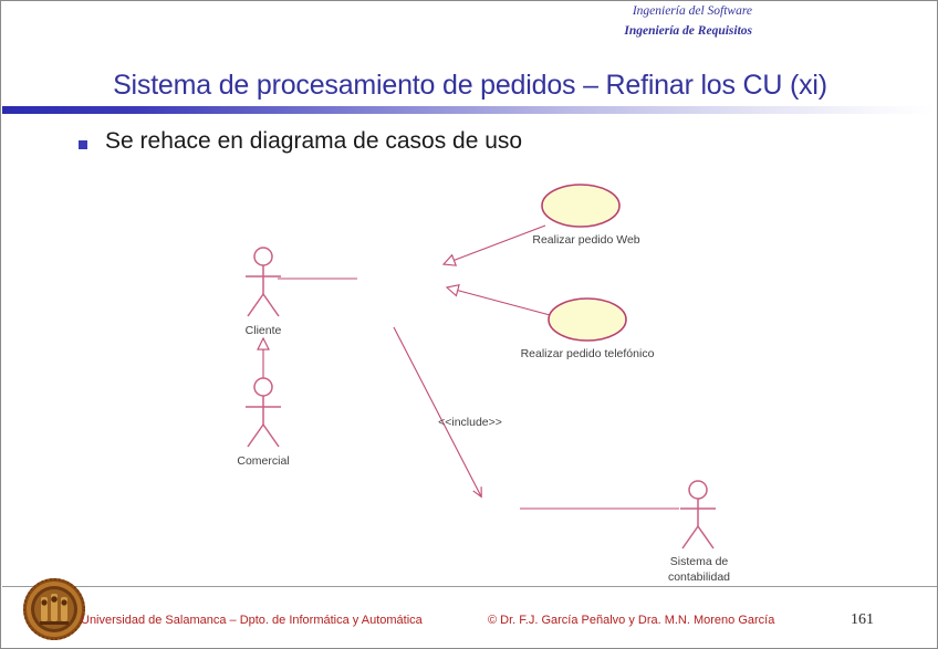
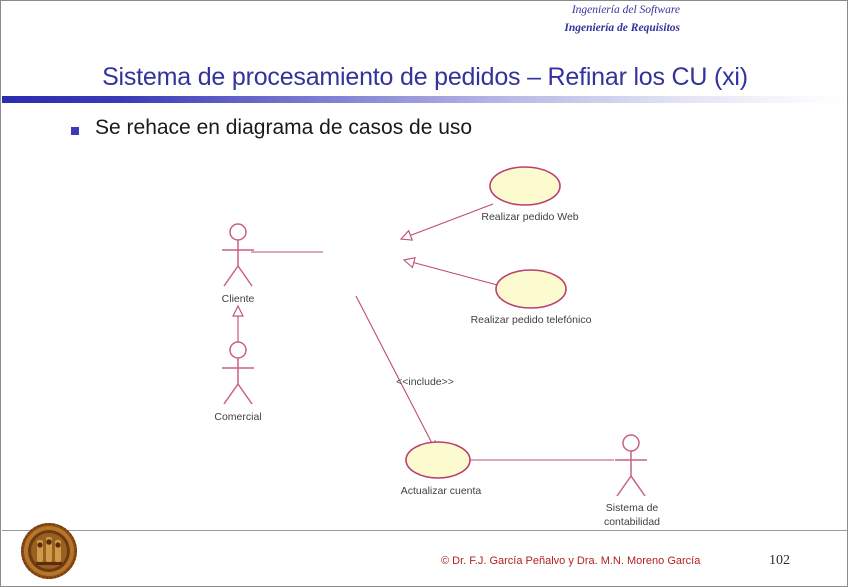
  Ingeniería del Software
  Ingeniería de Requisitos
  Sistema de procesamiento de pedidos – Refinar los CU (xi)
  Se rehace en diagrama de casos de uso
  Realizar pedido Web
  Realizar pedido telefónico
+ Actualizar cuenta
  Cliente
  Comercial
  Sistema de
  contabilidad
  <<include>>
- Universidad de Salamanca – Dpto. de Informática y Automática
  © Dr. F.J. García Peñalvo y Dra. M.N. Moreno García
- 161
+ 102
